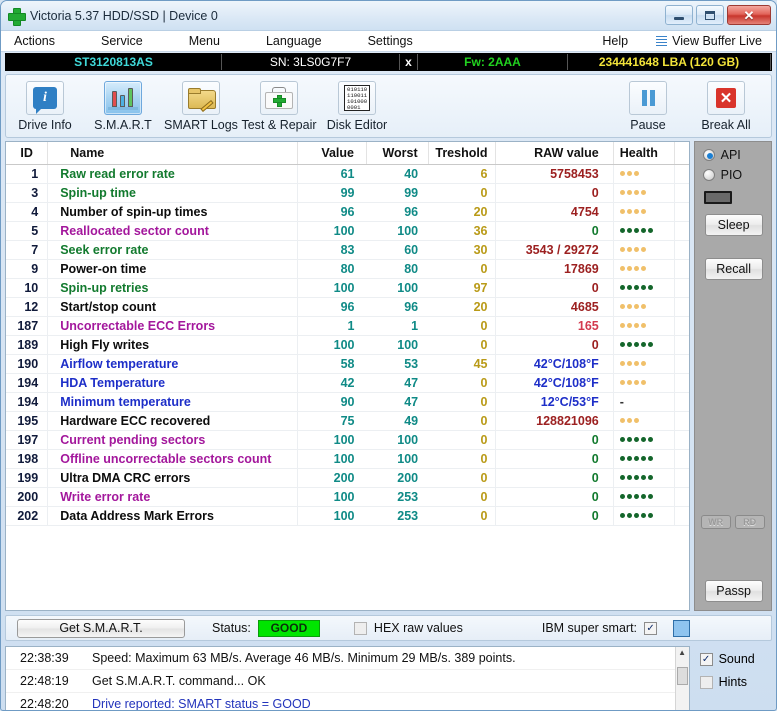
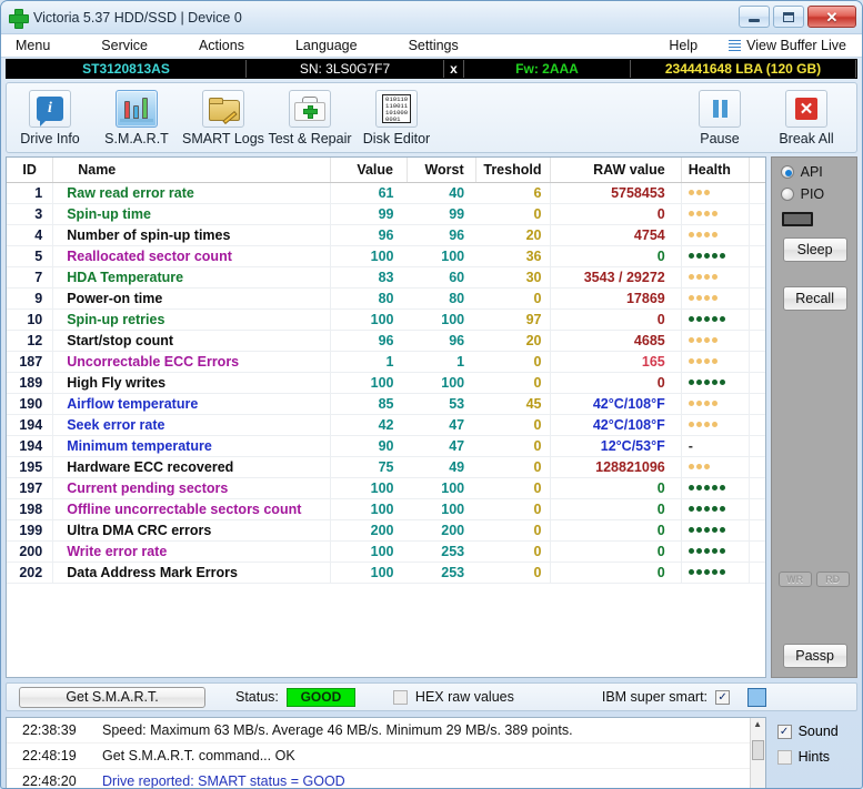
  Victoria 5.37 HDD/SSD | Device 0
  ✕
- Actions
+ Menu
  Service
- Menu
+ Actions
  Language
  Settings
  Help
  View Buffer Live
  ST3120813AS
  SN: 3LS0G7F7
  x
  Fw: 2AAA
  234441648 LBA (120 GB)
  i
  Drive Info
  S.M.A.R.T
  SMART Logs
  Test & Repair
  Disk Editor
  Pause
  ✕
  Break All
  ID	Name	Value	Worst	Treshold	RAW value	Health
  1	Raw read error rate	61	40	6	5758453
  3	Spin-up time	99	99	0	0
  4	Number of spin-up times	96	96	20	4754
  5	Reallocated sector count	100	100	36	0
- 7	Seek error rate	83	60	30	3543 / 29272
+ 7	HDA Temperature	83	60	30	3543 / 29272
  9	Power-on time	80	80	0	17869
  10	Spin-up retries	100	100	97	0
  12	Start/stop count	96	96	20	4685
  187	Uncorrectable ECC Errors	1	1	0	165
  189	High Fly writes	100	100	0	0
- 190	Airflow temperature	58	53	45	42°C/108°F
+ 190	Airflow temperature	85	53	45	42°C/108°F
- 194	HDA Temperature	42	47	0	42°C/108°F
+ 194	Seek error rate	42	47	0	42°C/108°F
  194	Minimum temperature	90	47	0	12°C/53°F	-
  195	Hardware ECC recovered	75	49	0	128821096
  197	Current pending sectors	100	100	0	0
  198	Offline uncorrectable sectors count	100	100	0	0
  199	Ultra DMA CRC errors	200	200	0	0
  200	Write error rate	100	253	0	0
  202	Data Address Mark Errors	100	253	0	0
  API
  PIO
  Sleep
  Recall
  WR
  RD
  Passp
  Get S.M.A.R.T.
  Status:
  GOOD
  HEX raw values
  IBM super smart:
  ✓
  22:38:39
  Speed: Maximum 63 MB/s. Average 46 MB/s. Minimum 29 MB/s. 389 points.
  22:48:19
  Get S.M.A.R.T. command... OK
  22:48:20
  Drive reported: SMART status = GOOD
  ▲
  ✓
  Sound
  Hints
